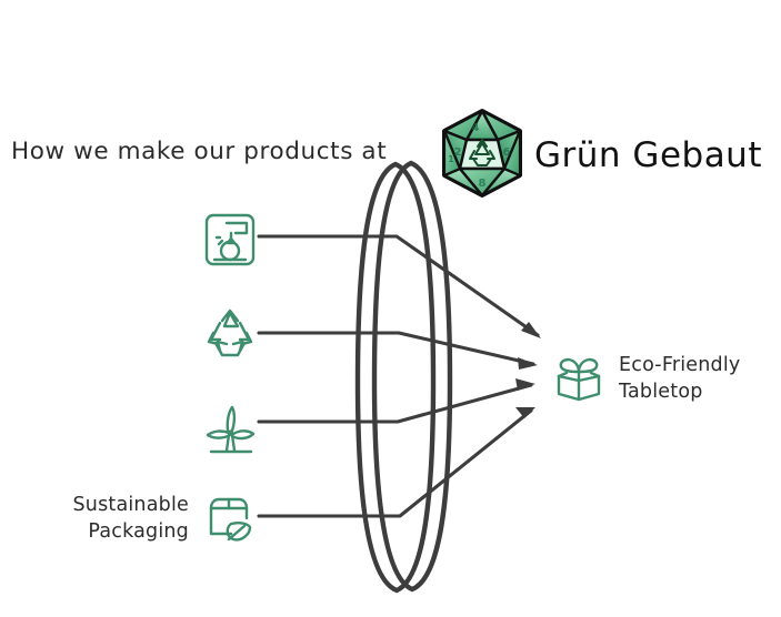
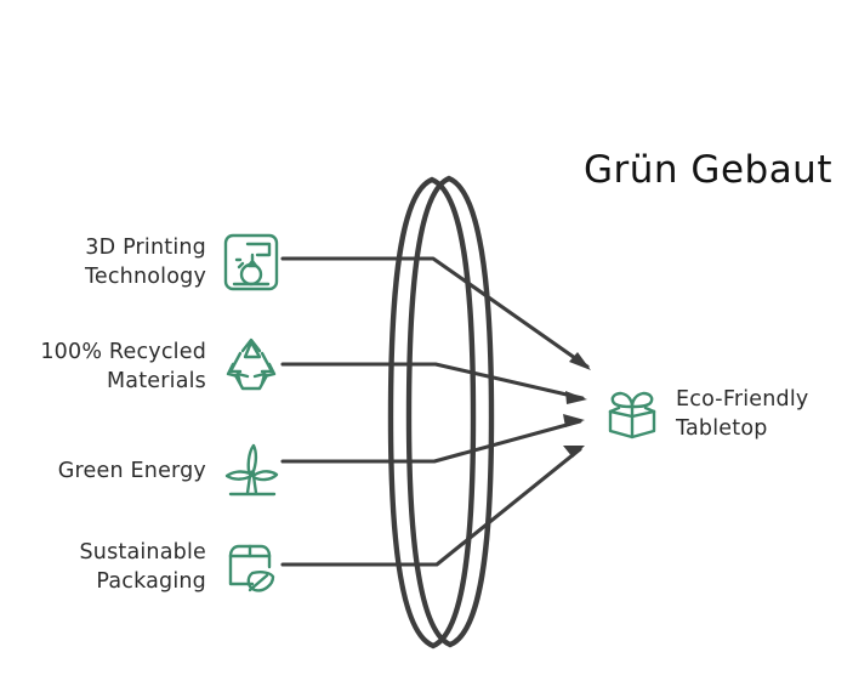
- How we make our products at
- 4
- 2
- 6
- 8
- 1
  Grün Gebaut
+ 3D Printing
+ Technology
+ 100% Recycled
+ Materials
+ Green Energy
  Sustainable
  Packaging
  Eco-Friendly
  Tabletop
